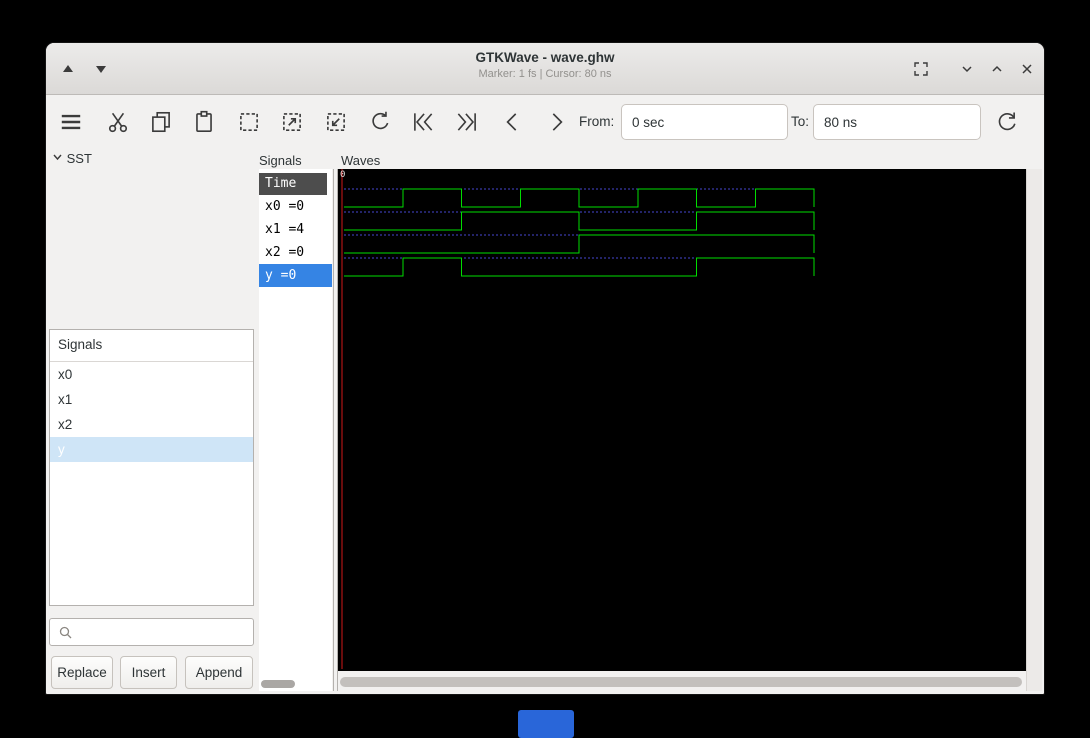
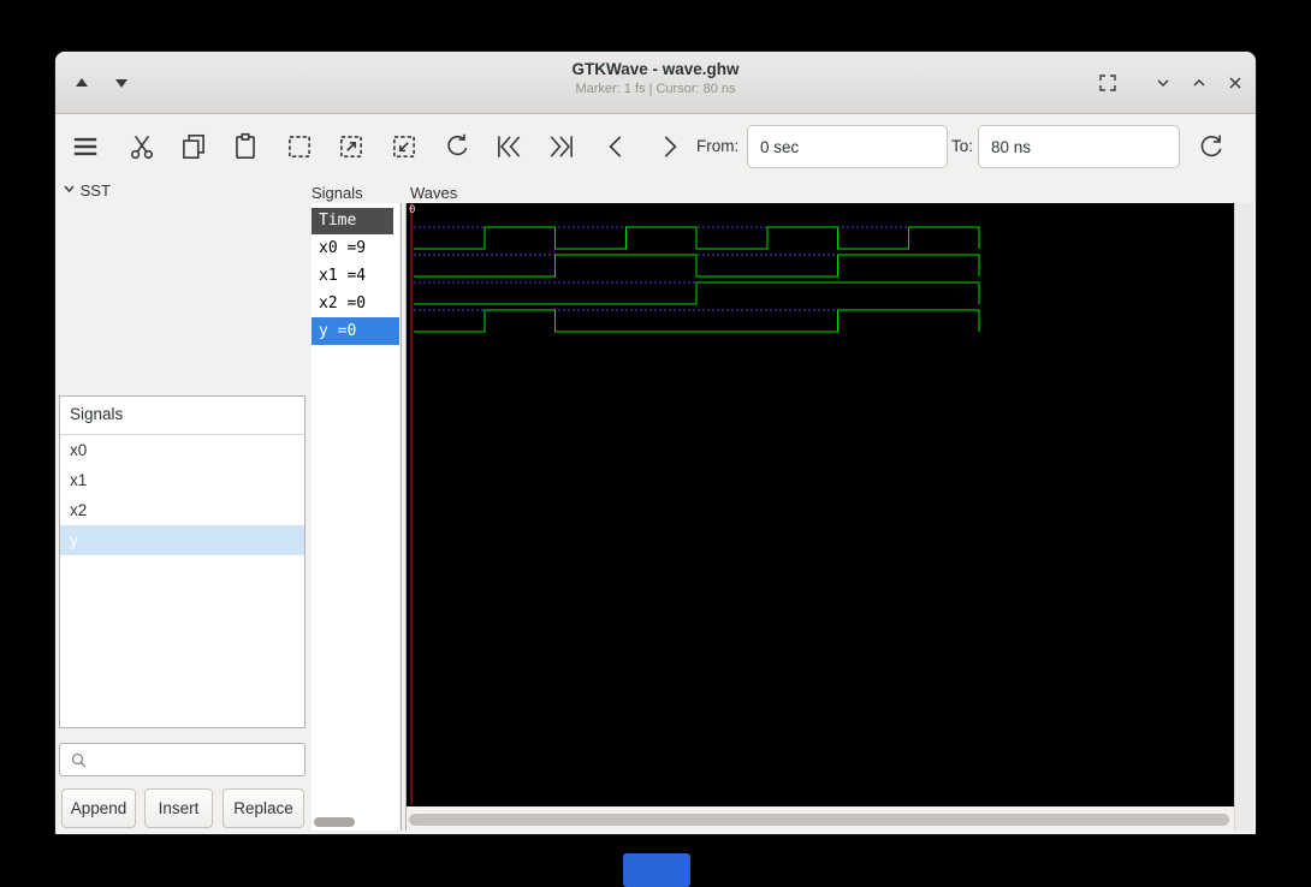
  GTKWave - wave.ghw
  Marker: 1 fs | Cursor: 80 ns
  From:
  0 sec
  To:
  80 ns
  SST
  Signals
  x0
  x1
  x2
  y
- Replace
+ Append
  Insert
- Append
+ Replace
  Signals
  Time
- x0 =0
+ x0 =9
  x1 =4
  x2 =0
  y =0
  Waves
  0
